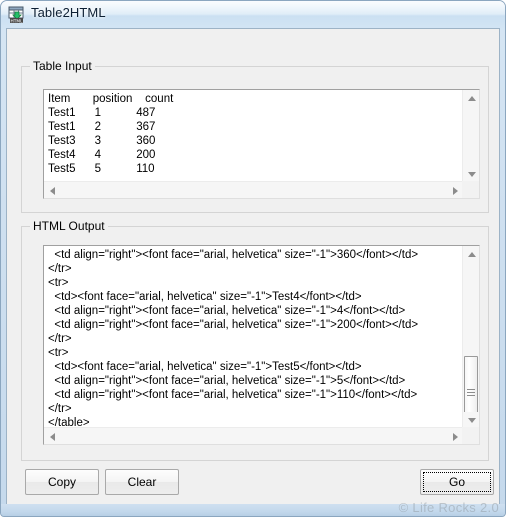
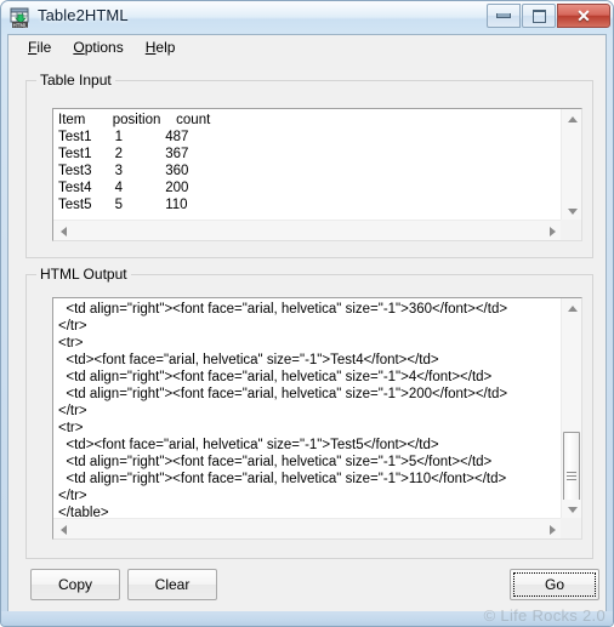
  Table2HTML
+ ✕
+ File
+ Options
+ Help
  Table Input
  Item position count
  Test1 1 487
  Test1 2 367
  Test3 3 360
  Test4 4 200
  Test5 5 110
  HTML Output
  <td align="right"><font face="arial, helvetica" size="-1">360</font></td>
  </tr>
  <tr>
  <td><font face="arial, helvetica" size="-1">Test4</font></td>
  <td align="right"><font face="arial, helvetica" size="-1">4</font></td>
  <td align="right"><font face="arial, helvetica" size="-1">200</font></td>
  </tr>
  <tr>
  <td><font face="arial, helvetica" size="-1">Test5</font></td>
  <td align="right"><font face="arial, helvetica" size="-1">5</font></td>
  <td align="right"><font face="arial, helvetica" size="-1">110</font></td>
  </tr>
  </table>
  Copy
  Clear
  Go
  © Life Rocks 2.0
